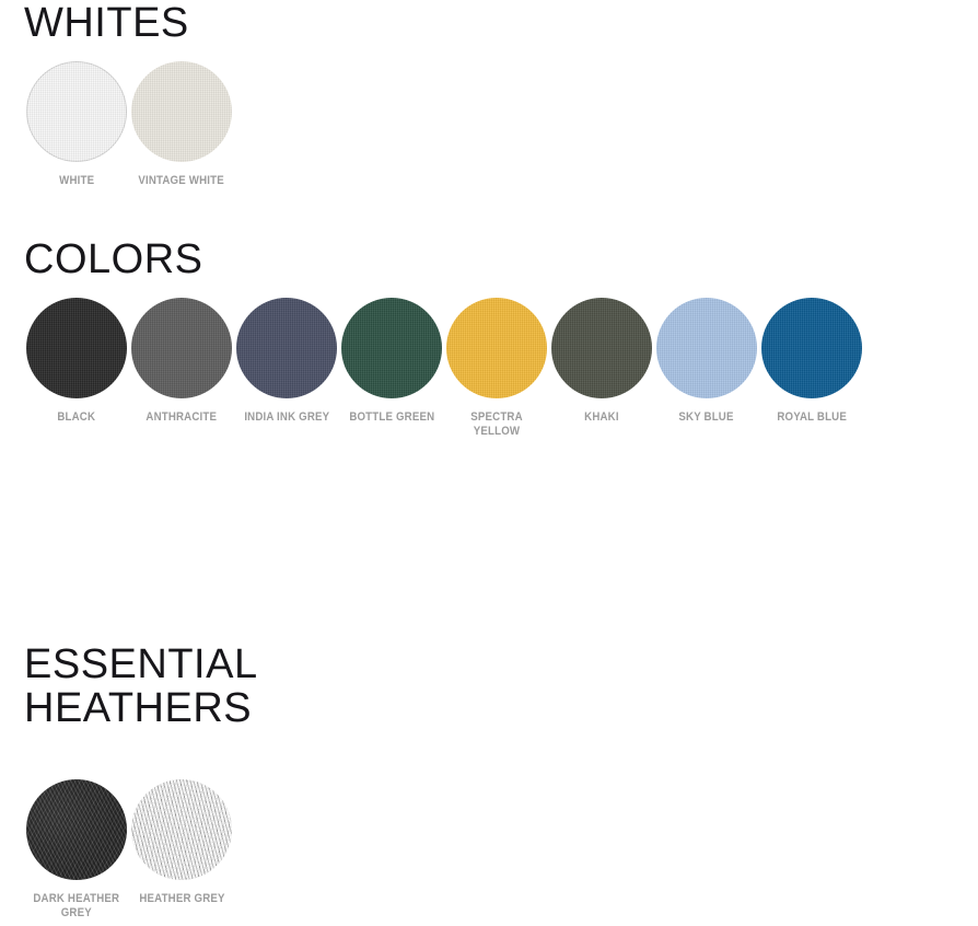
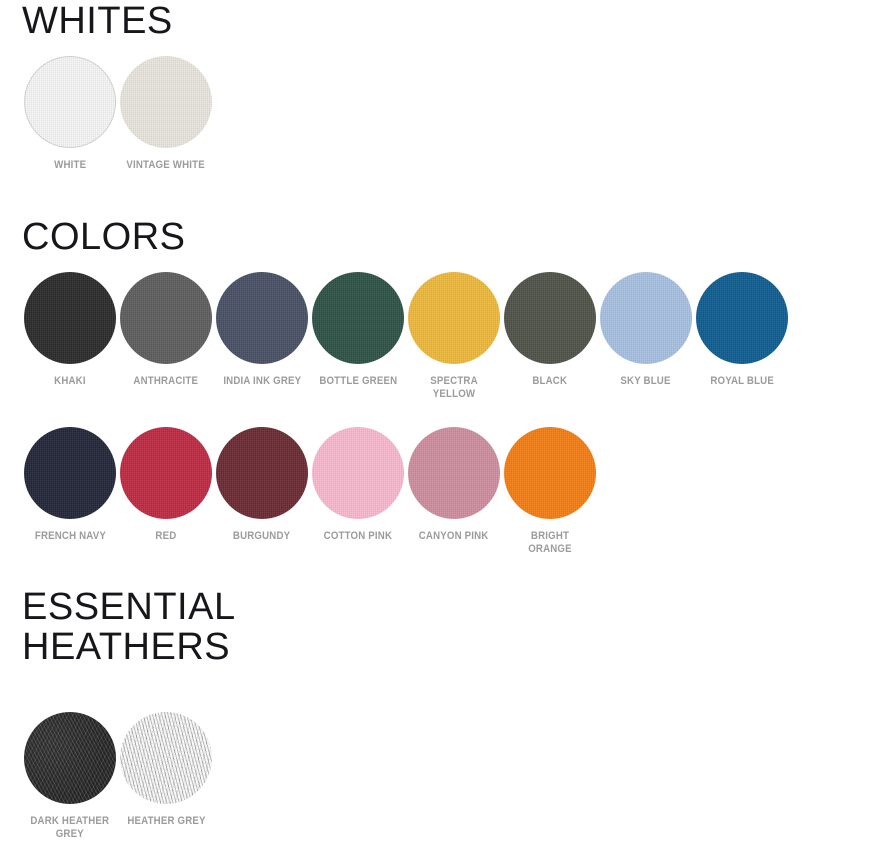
  WHITES
  WHITE
  VINTAGE WHITE
  COLORS
- BLACK
+ KHAKI
  ANTHRACITE
  INDIA INK GREY
  BOTTLE GREEN
  SPECTRA YELLOW
- KHAKI
+ BLACK
  SKY BLUE
  ROYAL BLUE
+ FRENCH NAVY
+ RED
+ BURGUNDY
+ COTTON PINK
+ CANYON PINK
+ BRIGHT ORANGE
  ESSENTIAL
  HEATHERS
  DARK HEATHER
  GREY
  HEATHER GREY
